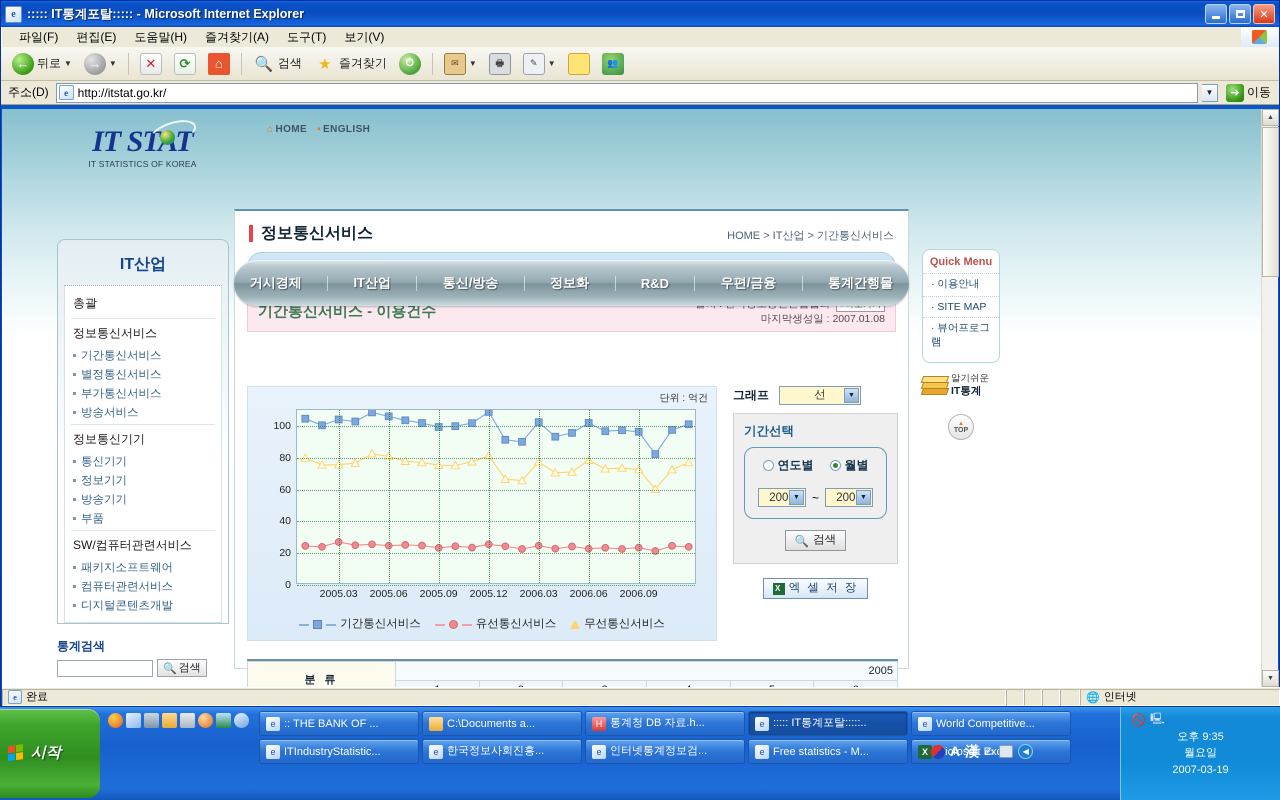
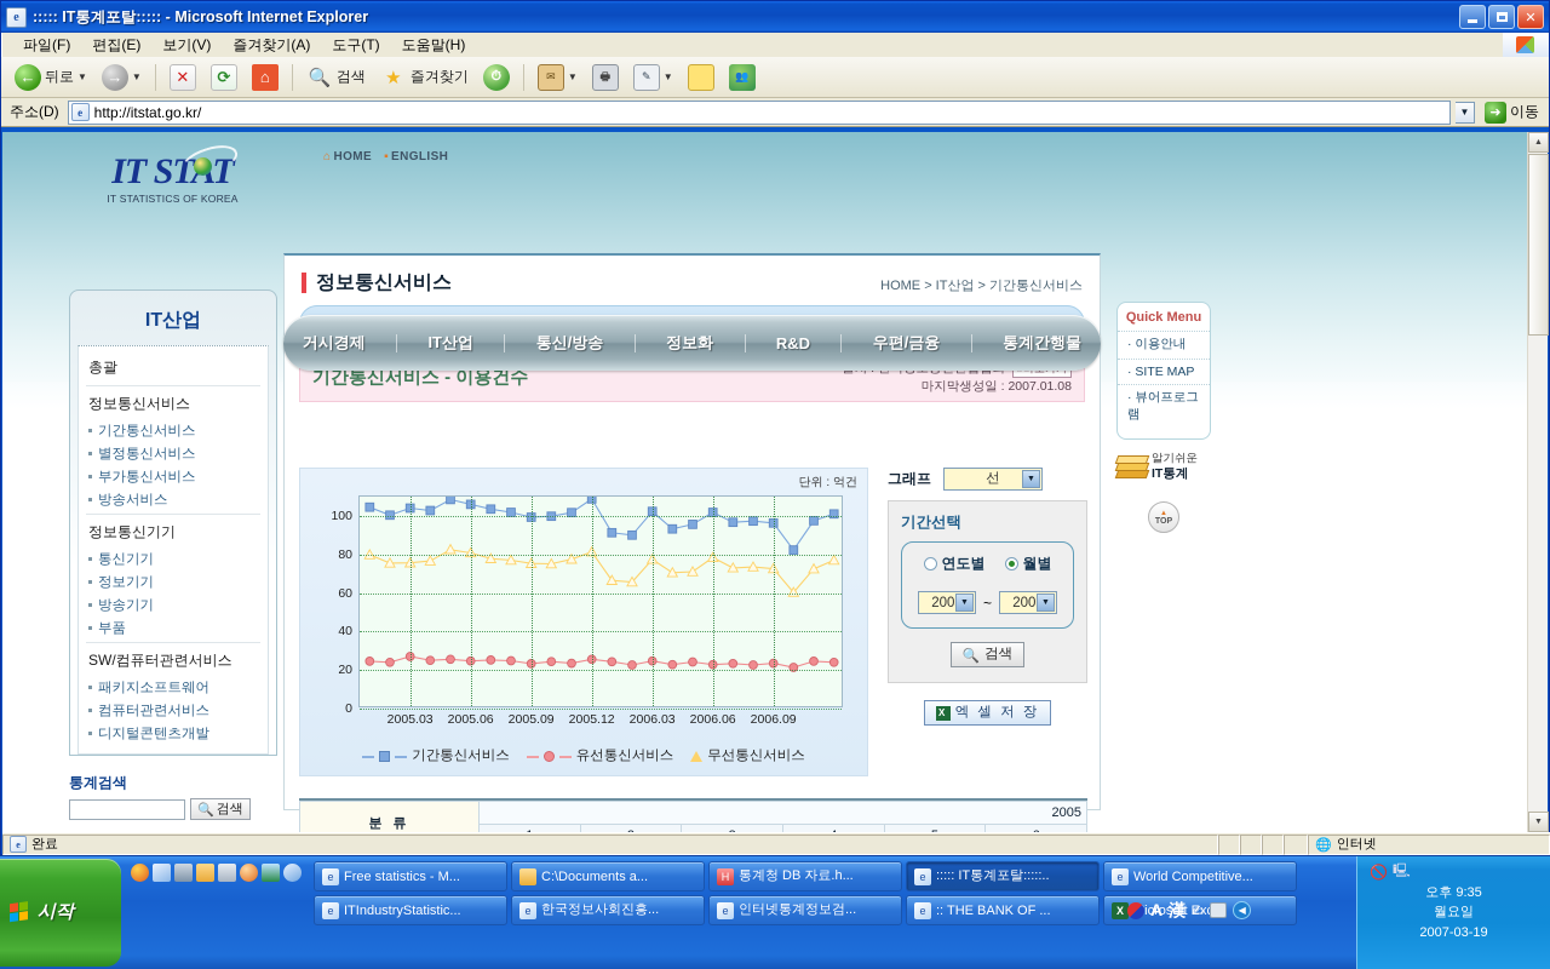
  e
  ::::: IT통계포탈::::: - Microsoft Internet Explorer
  ✕
  파일(F)
  편집(E)
- 도움말(H)
+ 보기(V)
  즐겨찾기(A)
  도구(T)
- 보기(V)
+ 도움말(H)
  ←
  뒤로
  ▼
  →
  ▼
  ✕
  ⟳
  ⌂
  🔍
  검색
  ★
  즐겨찾기
  ⏱
  ✉
  ▼
  🖶
  ✎
  ▼
  👥
  주소(D)
  e
  http://itstat.go.kr/
  ▼
  ➜
  이동
  IT STT
  IT STATISTICS OF KOREA
  ⌂ HOME
  ▪ ENGLISH
  거시경제
  IT산업
  통신/방송
  정보화
  R&D
  우편/금융
  통계간행물
  IT산업
  총괄
  정보통신서비스
  기간통신서비스
  별정통신서비스
  부가통신서비스
  방송서비스
  정보통신기기
  통신기기
  정보기기
  방송기기
  부품
  SW/컴퓨터관련서비스
  패키지소프트웨어
  컴퓨터관련서비스
  디지털콘텐츠개발
  통계검색
  🔍
  검색
  정보통신서비스
  HOME > IT산업 > 기간통신서비스
  기간통신서비스 - 이용건수
  마지막생성일 : 2007.01.08
  단위 : 억건
  0
  20
  40
  60
  80
  100
  2005.03
  2005.06
  2005.09
  2005.12
  2006.03
  2006.06
  2006.09
  기간통신서비스
  유선통신서비스
  무선통신서비스
  그래프
  선
  기간선택
  연도별
  월별
  200
  ~
  200
  🔍
  검색
  X
  엑 셀 저 장
  분 류	2005
  Quick Menu
  · 이용안내
  · SITE MAP
  · 뷰어프로그램
  알기쉬운
  IT통계
  e
  완료
  🌐
  인터넷
  시작
  e
- :: THE BANK OF ...
+ Free statistics - M...
  C:\Documents a...
  H
  통계청 DB 자료.h...
  e
  ::::: IT통계포탈:::::..
  e
  World Competitive...
  e
  ITIndustryStatistic...
  e
  한국정보사회진흥...
  e
  인터넷통계정보검...
  e
- Free statistics - M...
+ :: THE BANK OF ...
  X
  icrosoft Ex
  🚫
  🖳
  A
  漢
  ✍
  ◀
  오후 9:35
  월요일
  2007-03-19
